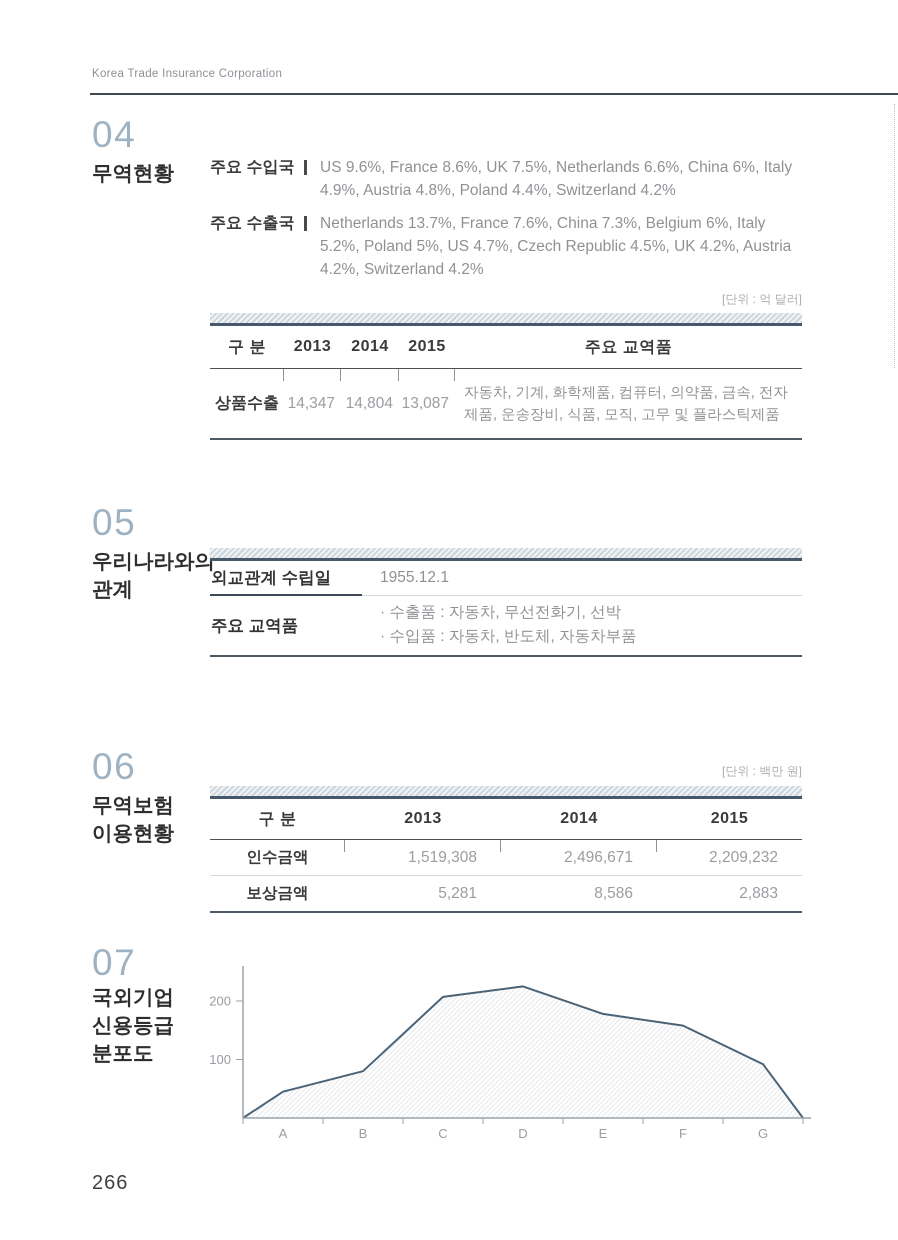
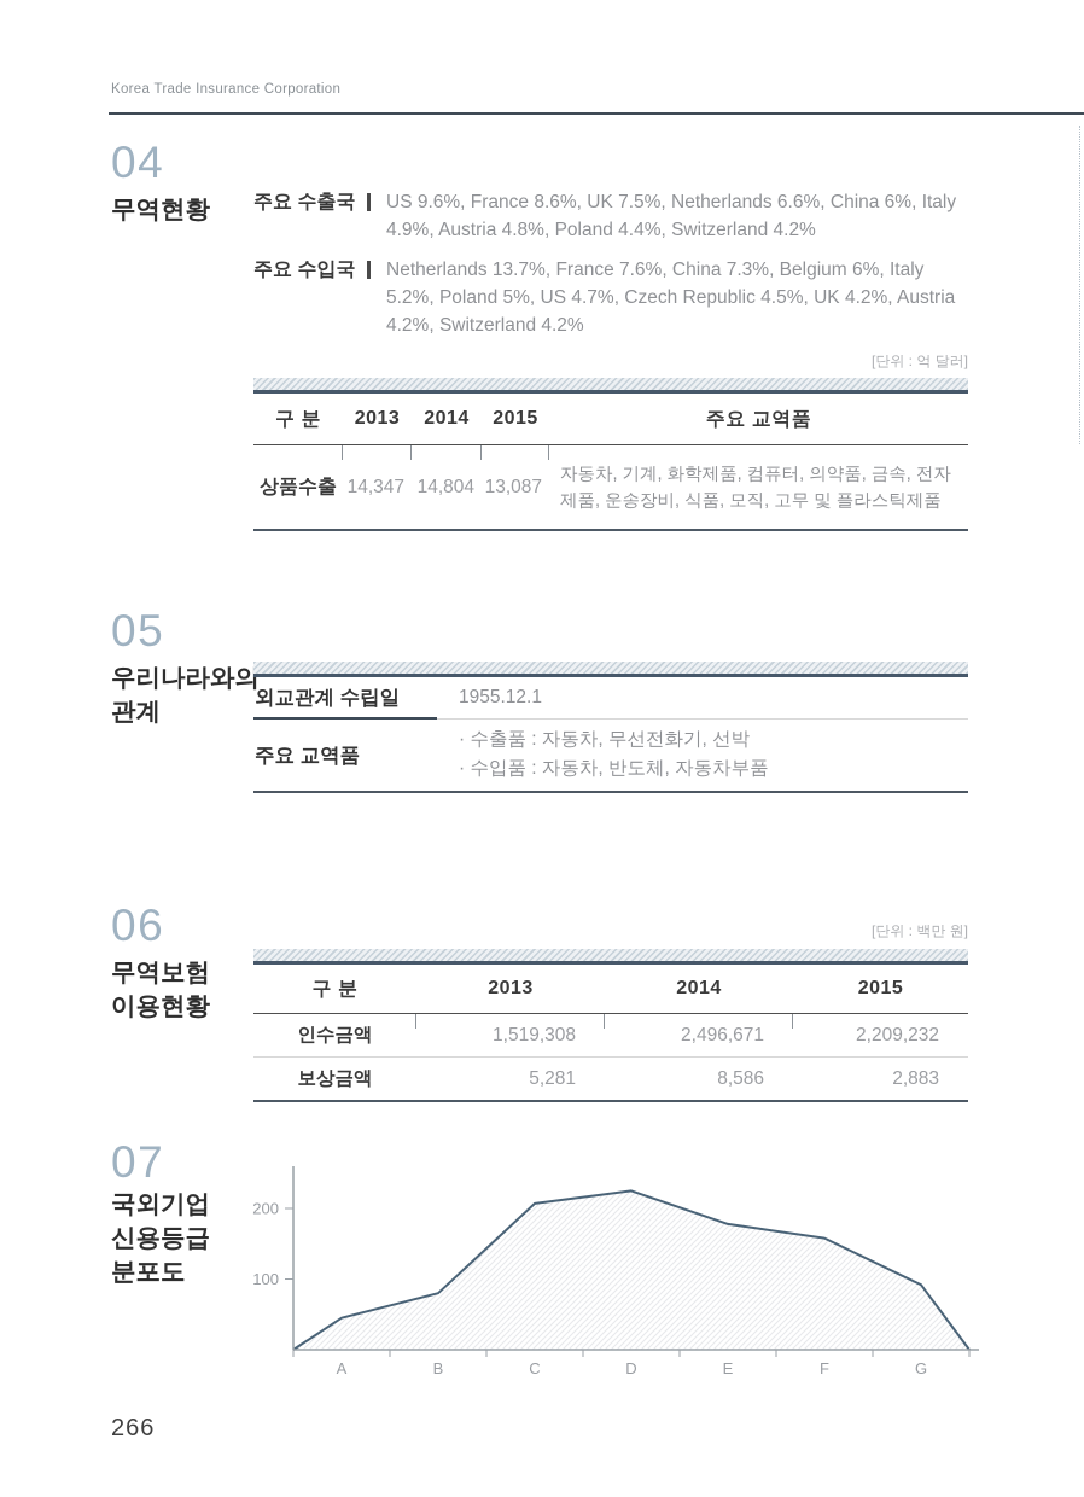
  Korea Trade Insurance Corporation
  04
  무역현황
- 주요 수입국
+ 주요 수출국
  US 9.6%, France 8.6%, UK 7.5%, Netherlands 6.6%, China 6%, Italy 4.9%, Austria 4.8%, Poland 4.4%, Switzerland 4.2%
- 주요 수출국
+ 주요 수입국
  Netherlands 13.7%, France 7.6%, China 7.3%, Belgium 6%, Italy 5.2%, Poland 5%, US 4.7%, Czech Republic 4.5%, UK 4.2%, Austria 4.2%, Switzerland 4.2%
  [단위 : 억 달러]
  구 분	2013	2014	2015	주요 교역품
  상품수출	14,347	14,804	13,087	자동차, 기계, 화학제품, 컴퓨터, 의약품, 금속, 전자제품, 운송장비, 식품, 모직, 고무 및 플라스틱제품
  05
  우리나라와의
  관계
  외교관계 수립일	1955.12.1
  주요 교역품	· 수출품 : 자동차, 무선전화기, 선박 · 수입품 : 자동차, 반도체, 자동차부품
  06
  무역보험
  이용현황
  [단위 : 백만 원]
  구 분	2013	2014	2015
  인수금액	1,519,308	2,496,671	2,209,232
  보상금액	5,281	8,586	2,883
  07
  국외기업
  신용등급
  분포도
  A
  B
  C
  D
  E
  F
  G
  100
  200
  266
